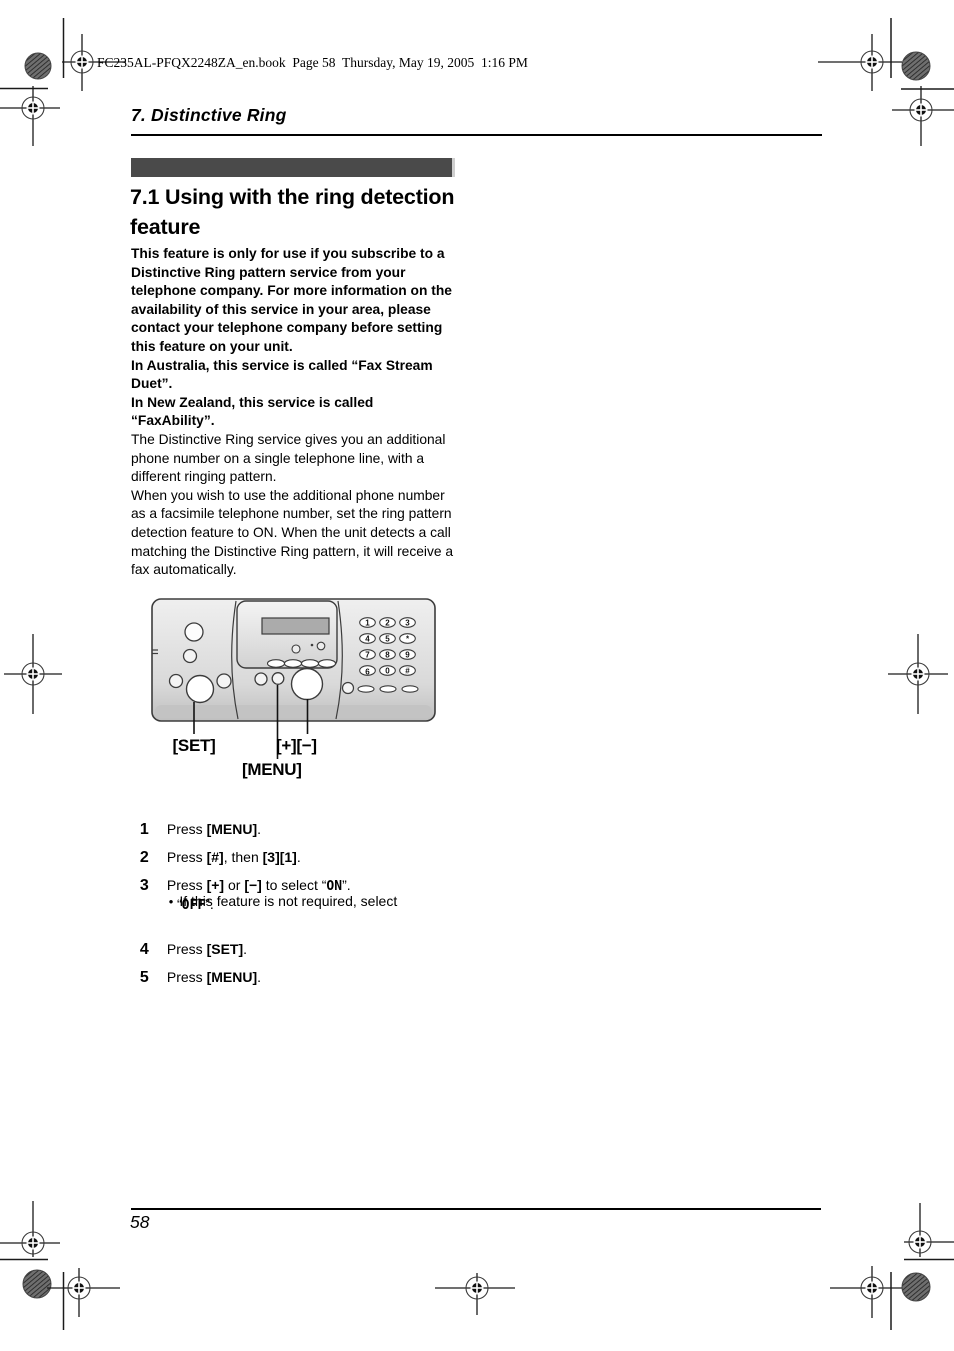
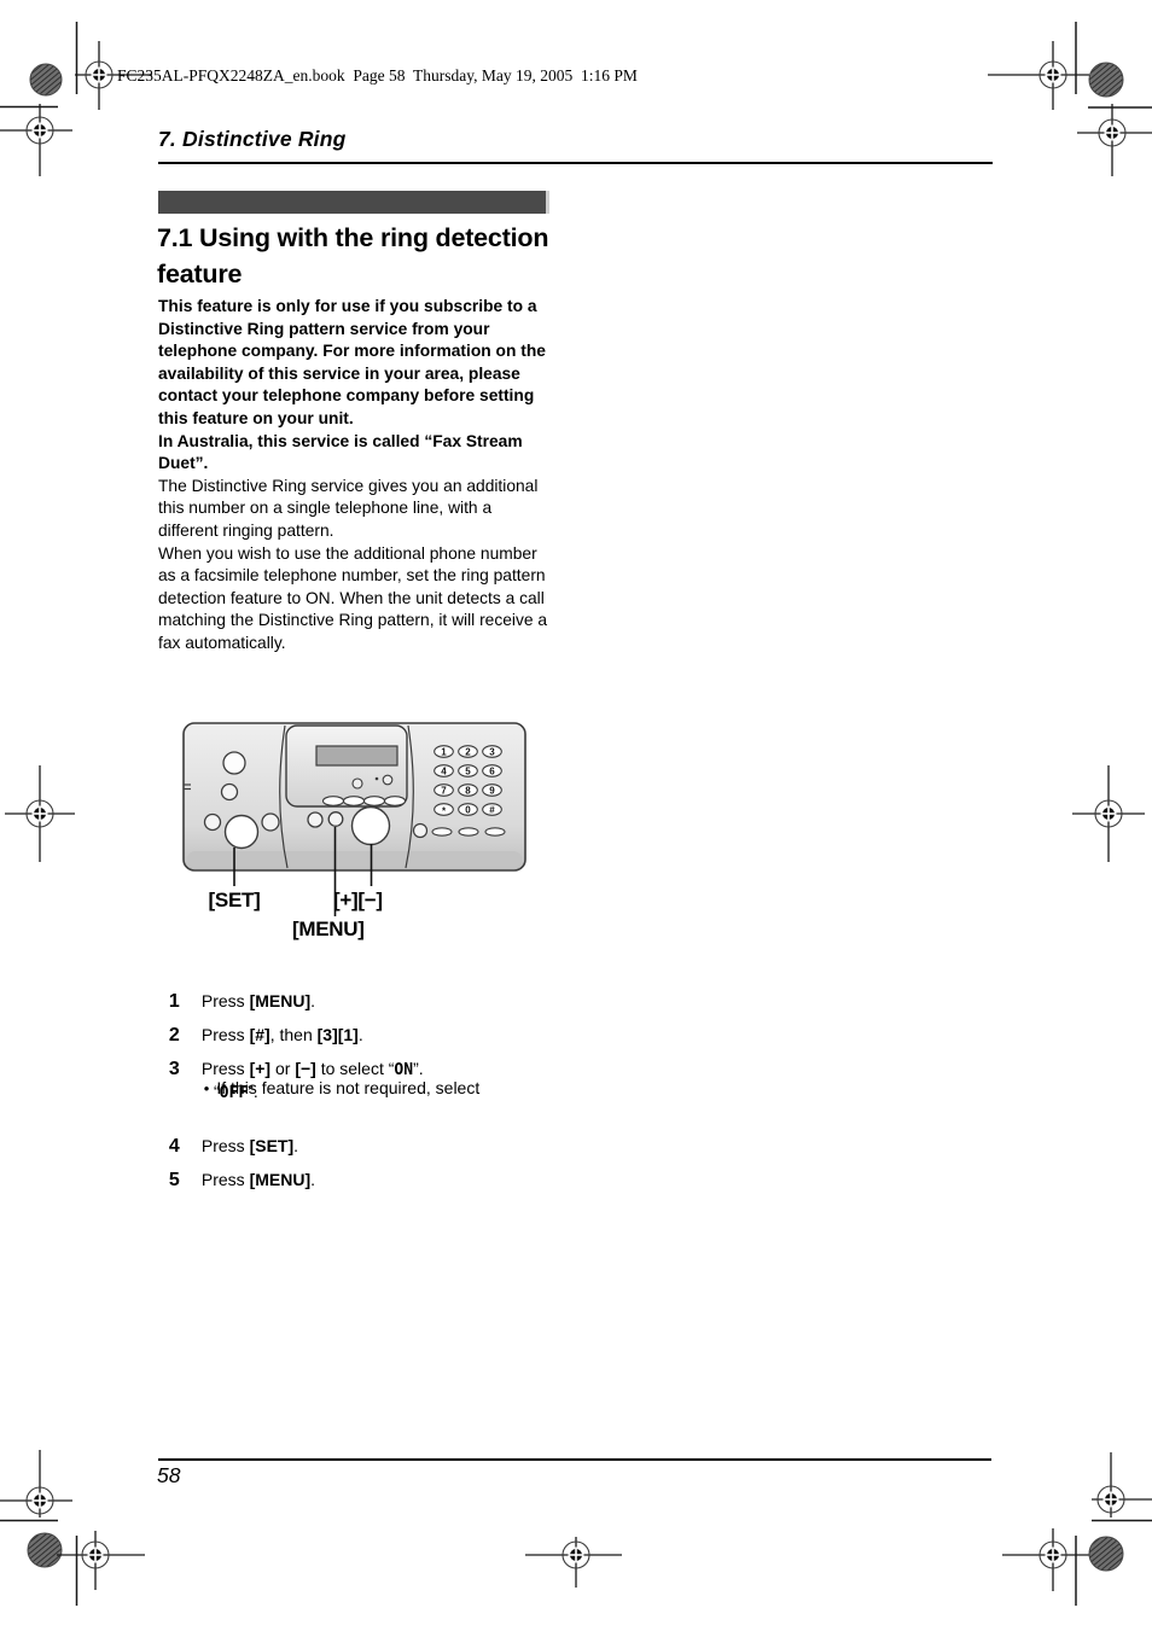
  FC235AL-PFQX2248ZA_en.book Page 58 Thursday, May 19, 2005 1:16 PM
  7. Distinctive Ring
  7.1 Using with the ring detection feature
  This feature is only for use if you subscribe to a Distinctive Ring pattern service from your telephone company. For more information on the availability of this service in your area, please contact your telephone company before setting this feature on your unit.
  In Australia, this service is called “Fax Stream Duet”.
- In New Zealand, this service is called “FaxAbility”.
- The Distinctive Ring service gives you an additional phone number on a single telephone line, with a different ringing pattern.
+ The Distinctive Ring service gives you an additional this number on a single telephone line, with a different ringing pattern.
  When you wish to use the additional phone number as a facsimile telephone number, set the ring pattern detection feature to ON. When the unit detects a call matching the Distinctive Ring pattern, it will receive a fax automatically.
  1
  2
  3
  4
  5
- *
+ 6
  7
  8
  9
- 6
+ *
  0
  #
  [SET]
  [+][−]
  [MENU]
  1 Press [MENU].
  2 Press [#], then [3][1].
  3 Press [+] or [−] to select “ON”.
  • If this feature is not required, select
  “OFF”.
  4 Press [SET].
  5 Press [MENU].
  58
